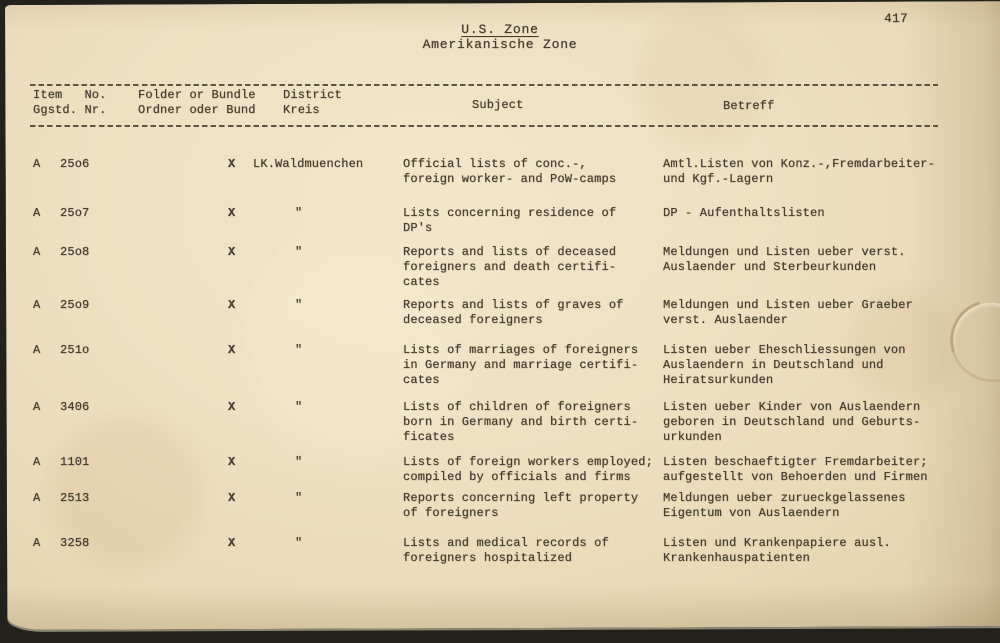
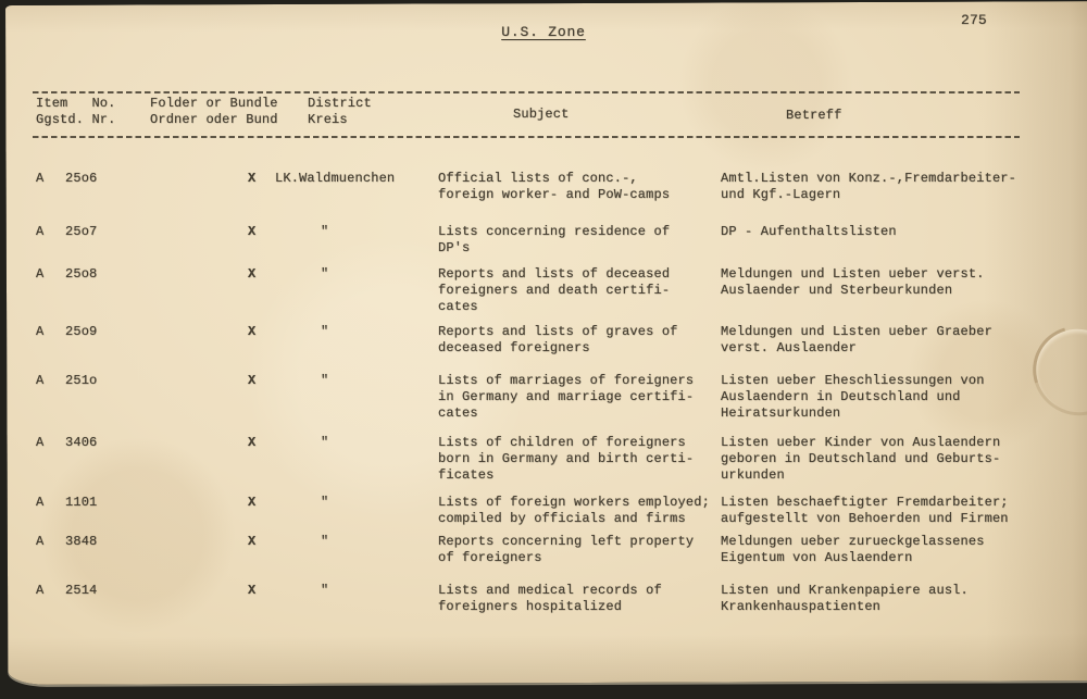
- 417
+ 275
  U.S. Zone
- Amerikanische Zone
  Item No. Ggstd. Nr.
  Folder or Bundle Ordner oder Bund
  District Kreis
  Subject
  Betreff
  A
  25o6
  X
  LK.Waldmuenchen
  Official lists of conc.-,
  foreign worker- and PoW-camps
  Amtl.Listen von Konz.-,Fremdarbeiter-
  und Kgf.-Lagern
  A
  25o7
  X
  "
  Lists concerning residence of
  DP's
  DP - Aufenthaltslisten
  A
  25o8
  X
  "
  Reports and lists of deceased
  foreigners and death certifi-
  cates
  Meldungen und Listen ueber verst.
  Auslaender und Sterbeurkunden
  A
  25o9
  X
  "
  Reports and lists of graves of
  deceased foreigners
  Meldungen und Listen ueber Graeber
  verst. Auslaender
  A
  251o
  X
  "
  Lists of marriages of foreigners
  in Germany and marriage certifi-
  cates
  Listen ueber Eheschliessungen von
  Auslaendern in Deutschland und
  Heiratsurkunden
  A
  3406
  X
  "
  Lists of children of foreigners
  born in Germany and birth certi-
  ficates
  Listen ueber Kinder von Auslaendern
  geboren in Deutschland und Geburts-
  urkunden
  A
  1101
  X
  "
  Lists of foreign workers employed;
  compiled by officials and firms
  Listen beschaeftigter Fremdarbeiter;
  aufgestellt von Behoerden und Firmen
  A
- 2513
+ 3848
  X
  "
  Reports concerning left property
  of foreigners
  Meldungen ueber zurueckgelassenes
  Eigentum von Auslaendern
  A
- 3258
+ 2514
  X
  "
  Lists and medical records of
  foreigners hospitalized
  Listen und Krankenpapiere ausl.
  Krankenhauspatienten
